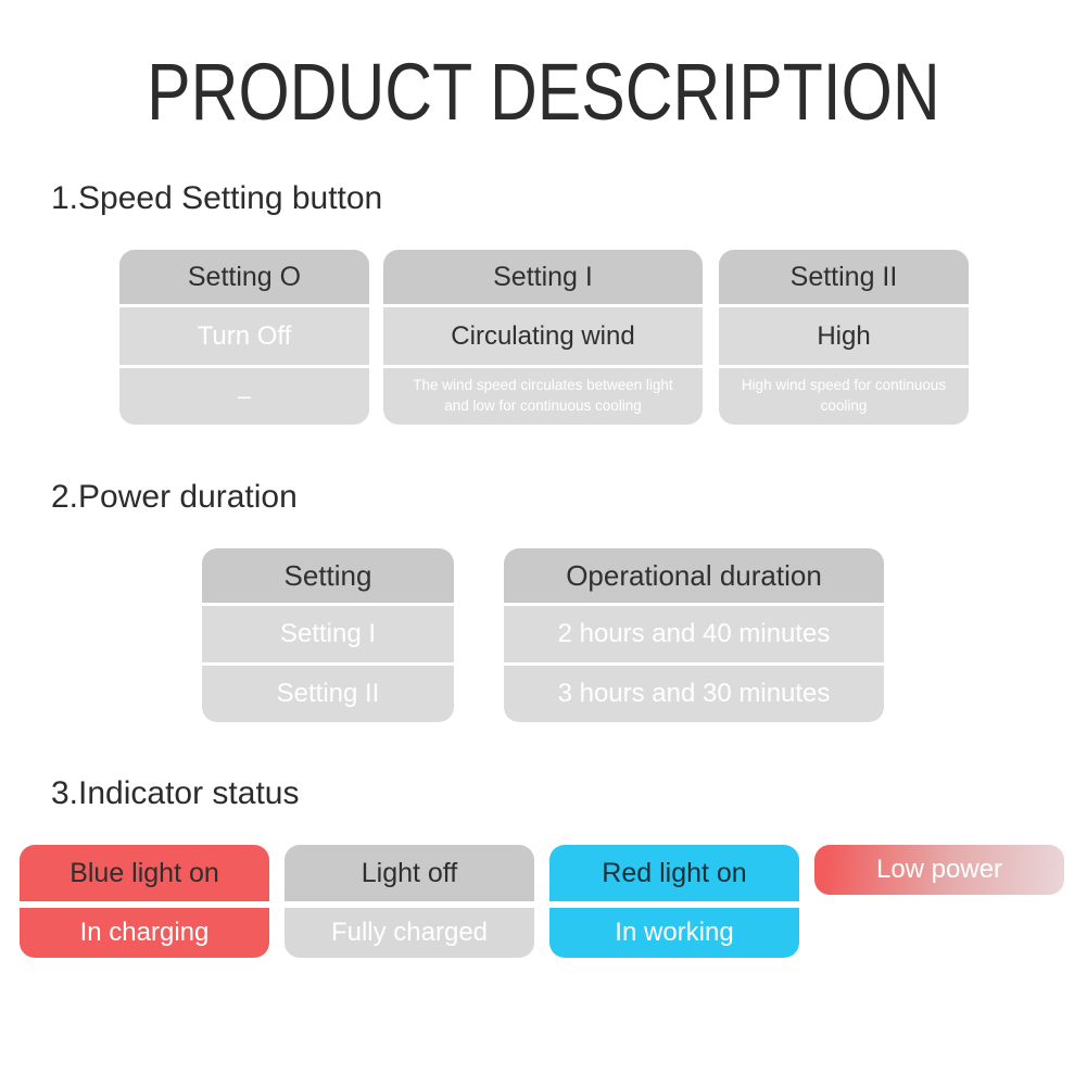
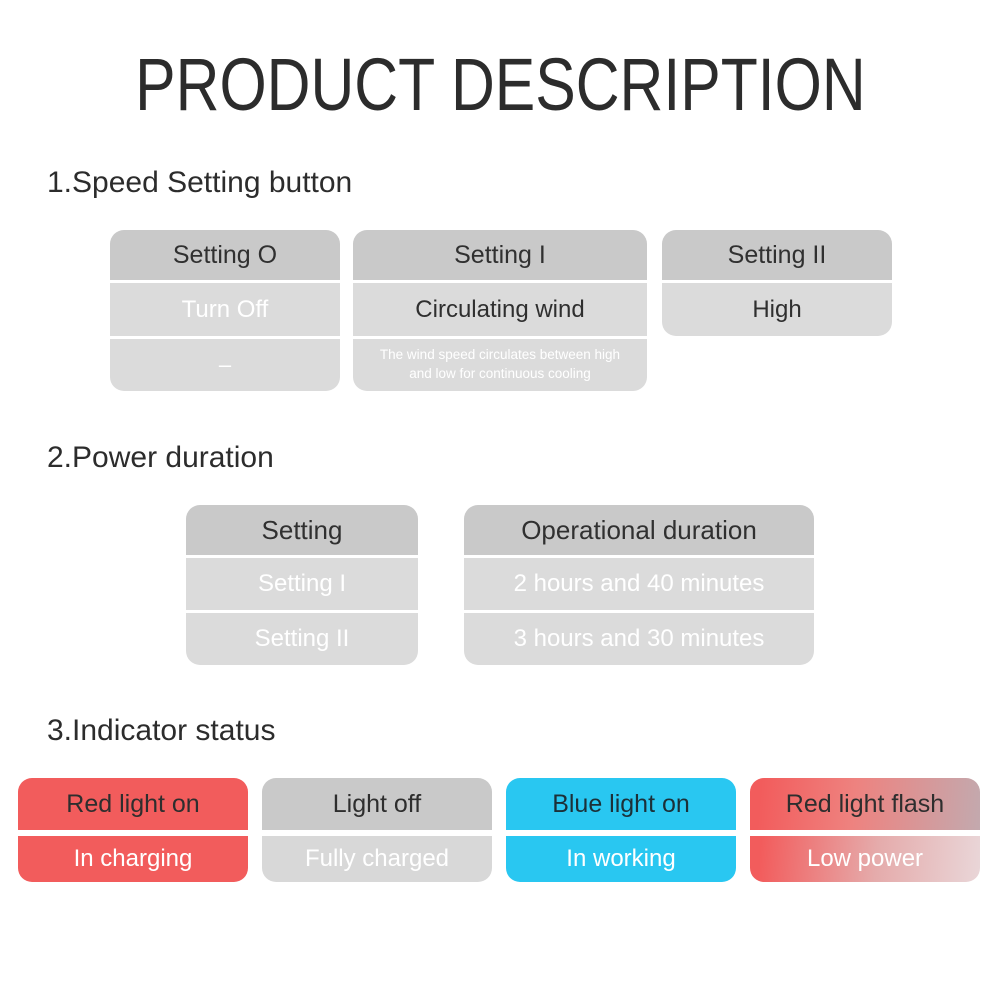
  PRODUCT DESCRIPTION
  1.Speed Setting button
  Setting O
  Turn Off
  –
  Setting I
  Circulating wind
- The wind speed circulates between light and low for continuous cooling
+ The wind speed circulates between high and low for continuous cooling
  Setting II
  High
- High wind speed for continuous cooling
  2.Power duration
  Setting
  Setting I
  Setting II
  Operational duration
  2 hours and 40 minutes
  3 hours and 30 minutes
  3.Indicator status
- Blue light on
+ Red light on
  In charging
  Light off
  Fully charged
- Red light on
+ Blue light on
  In working
+ Red light flash
  Low power
